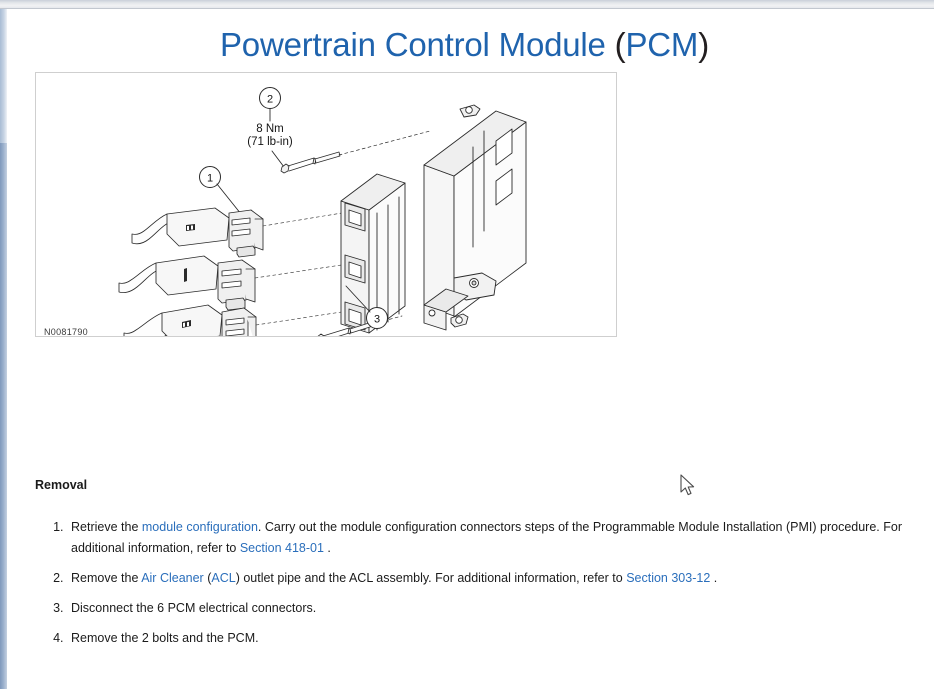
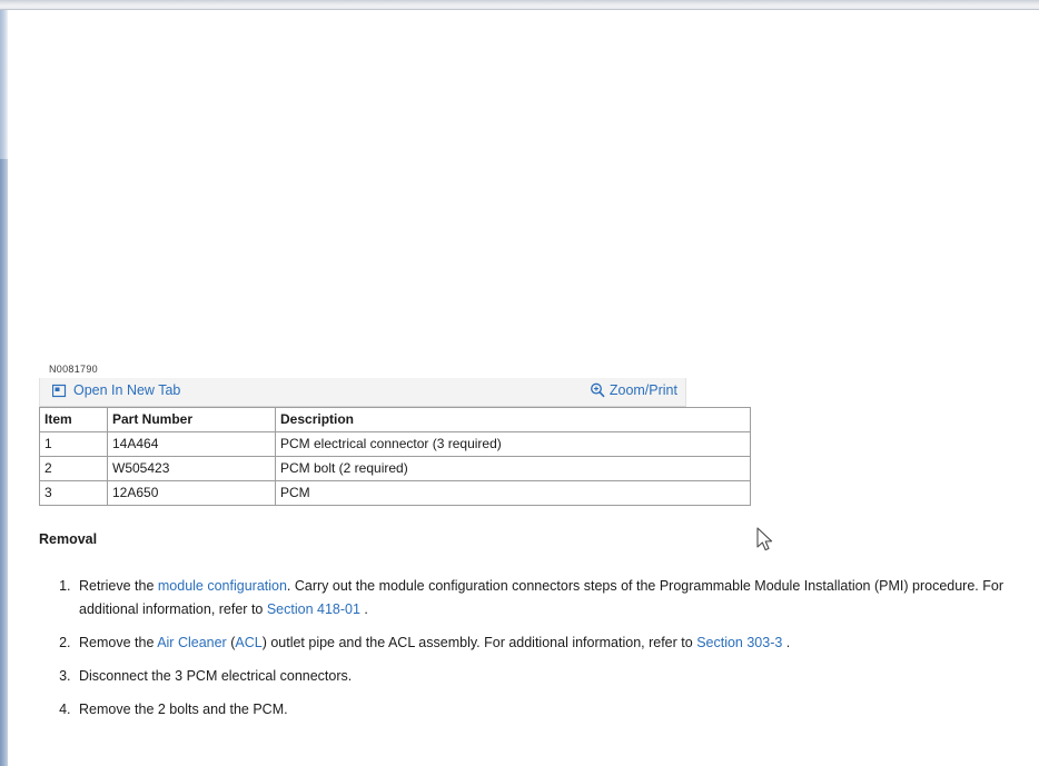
- Powertrain Control Module (PCM)
- 2
- 8 Nm
- (71 lb-in)
- 1
- 3
  N0081790
+ Open In New Tab
+ Zoom/Print
+ Item	Part Number	Description
+ 1	14A464	PCM electrical connector (3 required)
+ 2	W505423	PCM bolt (2 required)
+ 3	12A650	PCM
  Removal
  Retrieve the module configuration. Carry out the module configuration connectors steps of the Programmable Module Installation (PMI) procedure. For additional information, refer to Section 418-01 .
- Remove the Air Cleaner (ACL) outlet pipe and the ACL assembly. For additional information, refer to Section 303-12 .
+ Remove the Air Cleaner (ACL) outlet pipe and the ACL assembly. For additional information, refer to Section 303-3 .
- Disconnect the 6 PCM electrical connectors.
+ Disconnect the 3 PCM electrical connectors.
  Remove the 2 bolts and the PCM.
